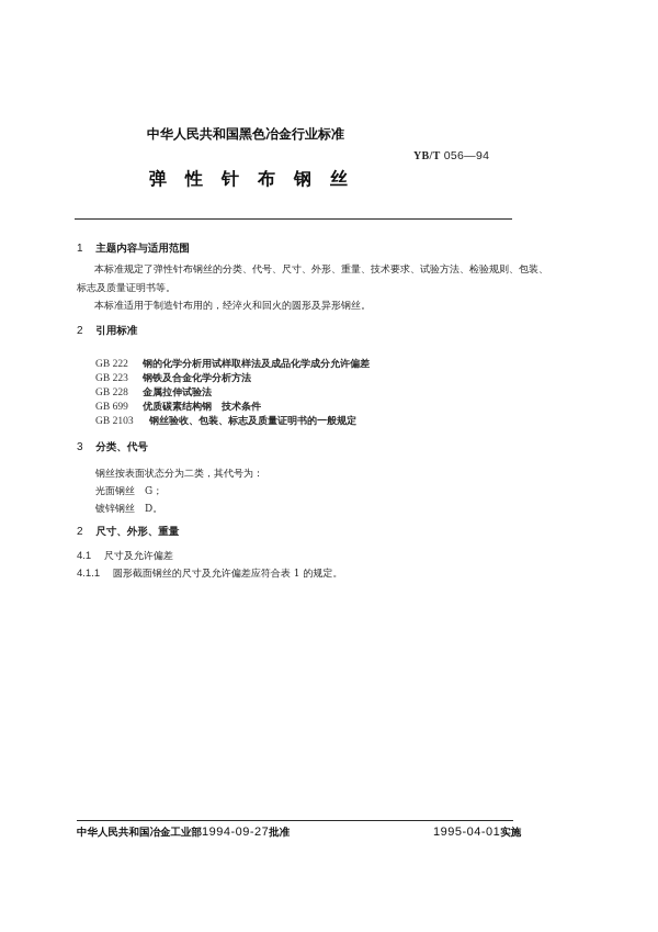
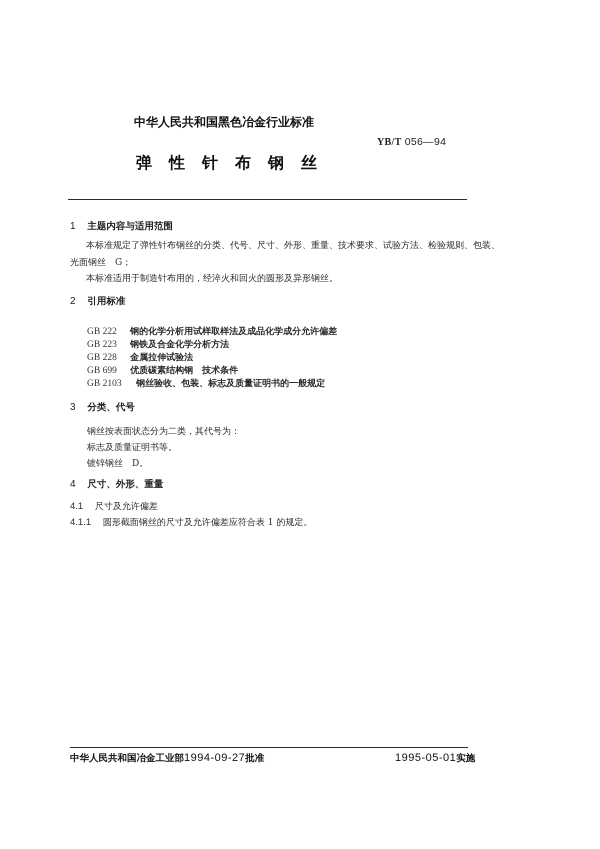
  中华人民共和国黑色冶金行业标准
  YB/T 056—94
  弹性针布钢丝
  1 主题内容与适用范围
  本标准规定了弹性针布钢丝的分类、代号、尺寸、外形、重量、技术要求、试验方法、检验规则、包装、
- 标志及质量证明书等。
+ 光面钢丝 G；
  本标准适用于制造针布用的，经淬火和回火的圆形及异形钢丝。
  2 引用标准
  GB 222 钢的化学分析用试样取样法及成品化学成分允许偏差
  GB 223 钢铁及合金化学分析方法
  GB 228 金属拉伸试验法
  GB 699 优质碳素结构钢 技术条件
  GB 2103 钢丝验收、包装、标志及质量证明书的一般规定
  3 分类、代号
  钢丝按表面状态分为二类，其代号为：
- 光面钢丝 G；
+ 标志及质量证明书等。
  镀锌钢丝 D。
- 2 尺寸、外形、重量
+ 4 尺寸、外形、重量
  4.1 尺寸及允许偏差
  4.1.1 圆形截面钢丝的尺寸及允许偏差应符合表 1 的规定。
  中华人民共和国冶金工业部1994-09-27批准
- 1995-04-01实施
+ 1995-05-01实施
